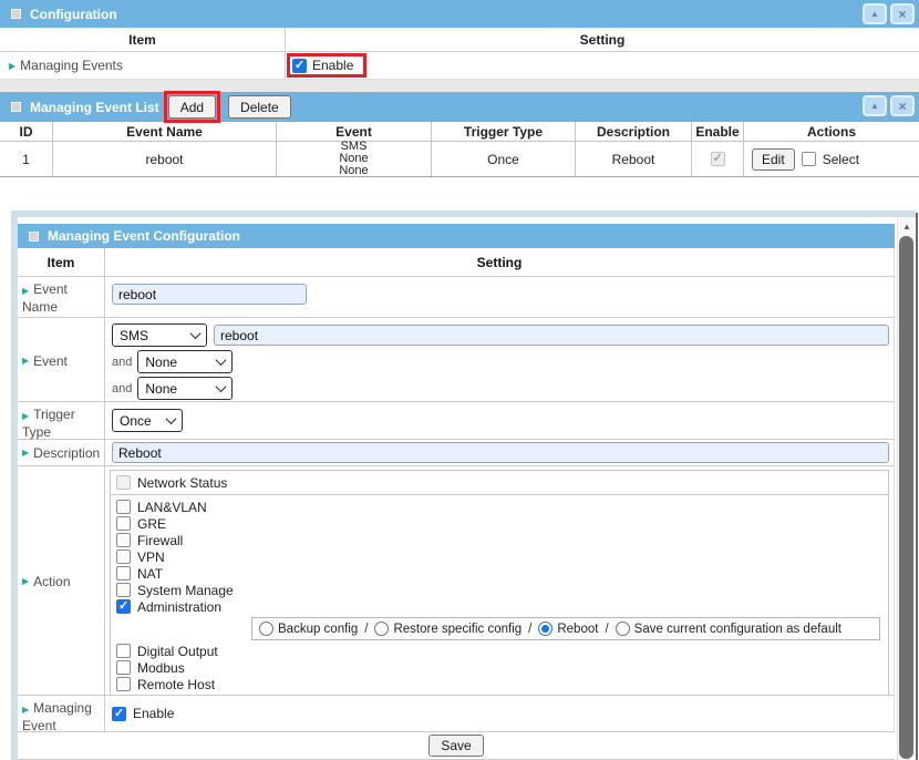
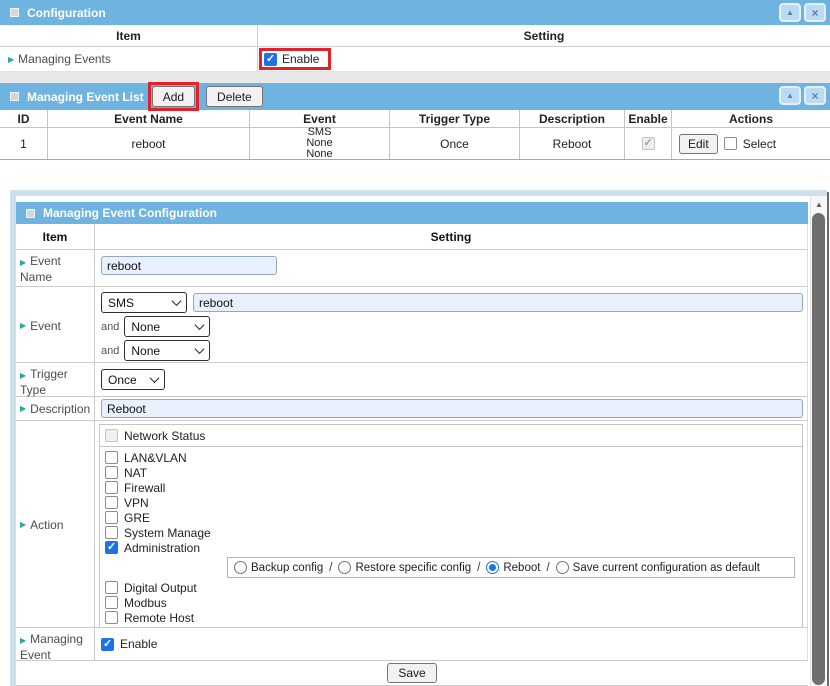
  Configuration
  ▲
  ×
  Item
  Setting
  ▶
  Managing Events
  Enable
  Managing Event List
  Add
  Delete
  ▲
  ×
  ID
  Event Name
  Event
  Trigger Type
  Description
  Enable
  Actions
  1
  reboot
  SMS
  None
  None
  Once
  Reboot
  Edit
  Select
  Managing Event Configuration
  Item
  Setting
  ▶ Event Name
  reboot
  ▶
  Event
  SMS
  reboot
  and
  None
  and
  None
  ▶ Trigger Type
  Once
  ▶
  Description
  Reboot
  ▶
  Action
  Network Status
  LAN&VLAN
- GRE
+ NAT
  Firewall
  VPN
- NAT
+ GRE
  System Manage
  Administration
  Backup config
  /
  Restore specific config
  /
  Reboot
  /
  Save current configuration as default
  Digital Output
  Modbus
  Remote Host
  ▶ Managing Event
  Enable
  Save
  ▲
